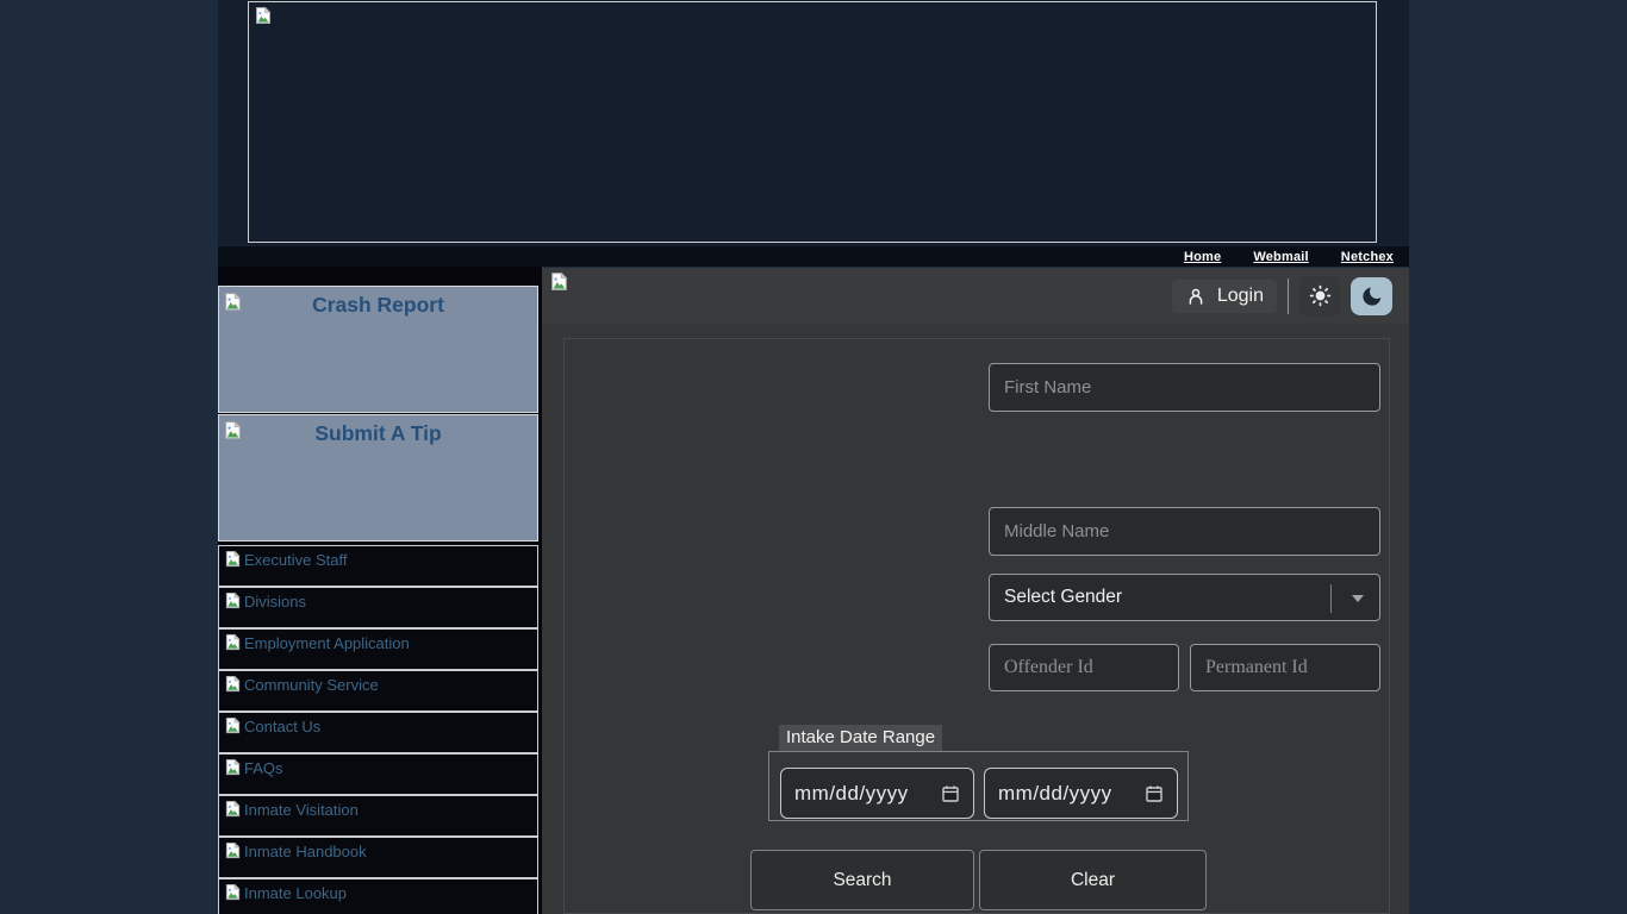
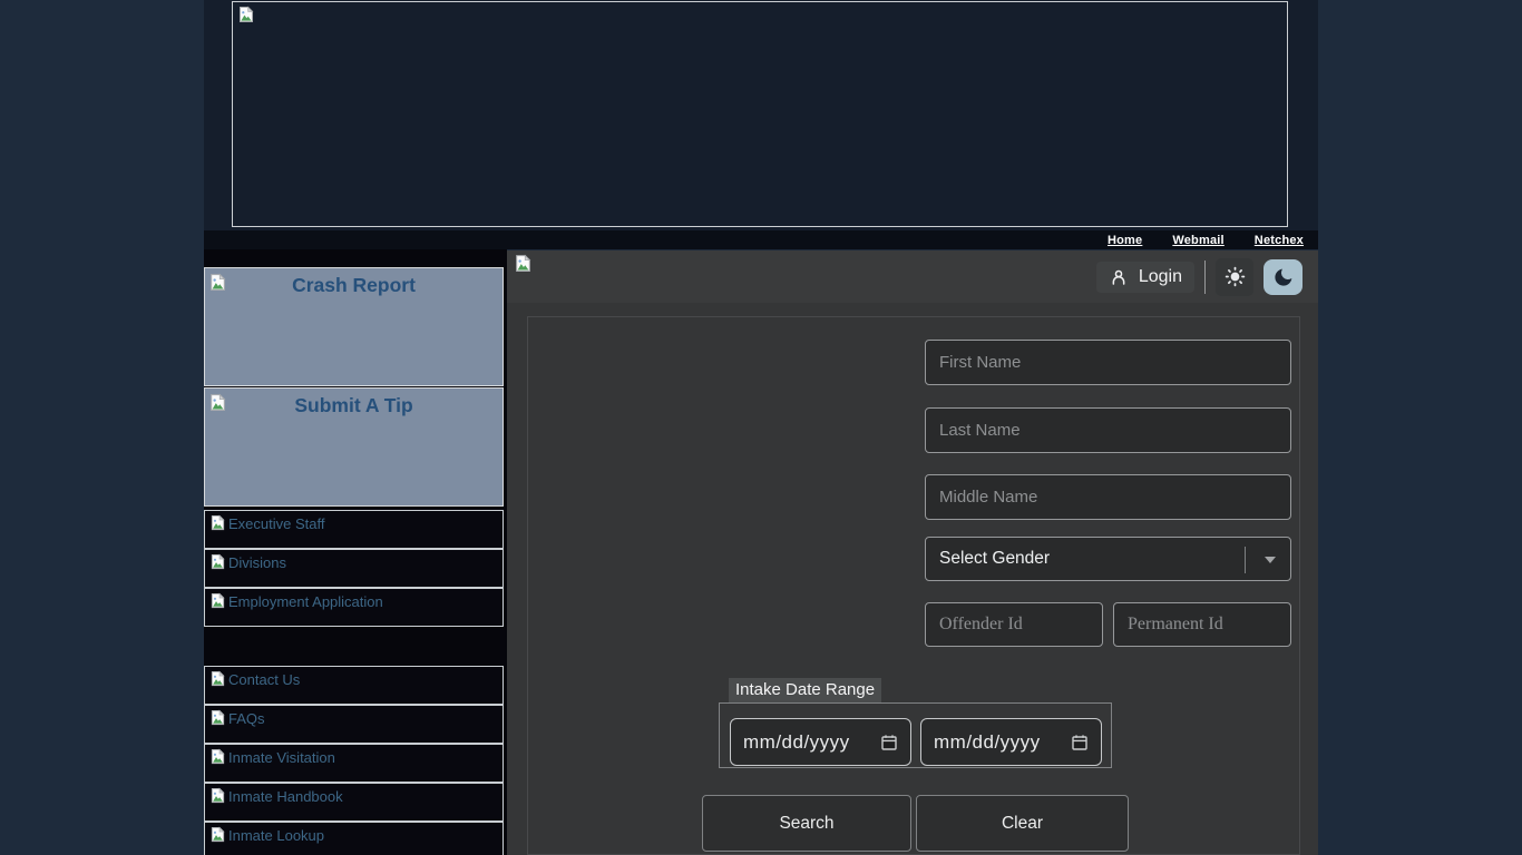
  Home
  Webmail
  Netchex
  Crash Report
  Submit A Tip
  Executive Staff
  Divisions
  Employment Application
- Community Service
  Contact Us
  FAQs
  Inmate Visitation
  Inmate Handbook
  Inmate Lookup
  Login
  First Name
+ Last Name
  Middle Name
  Select Gender
  Offender Id
  Permanent Id
  Intake Date Range
  mm/dd/yyyy
  mm/dd/yyyy
  Search
  Clear
